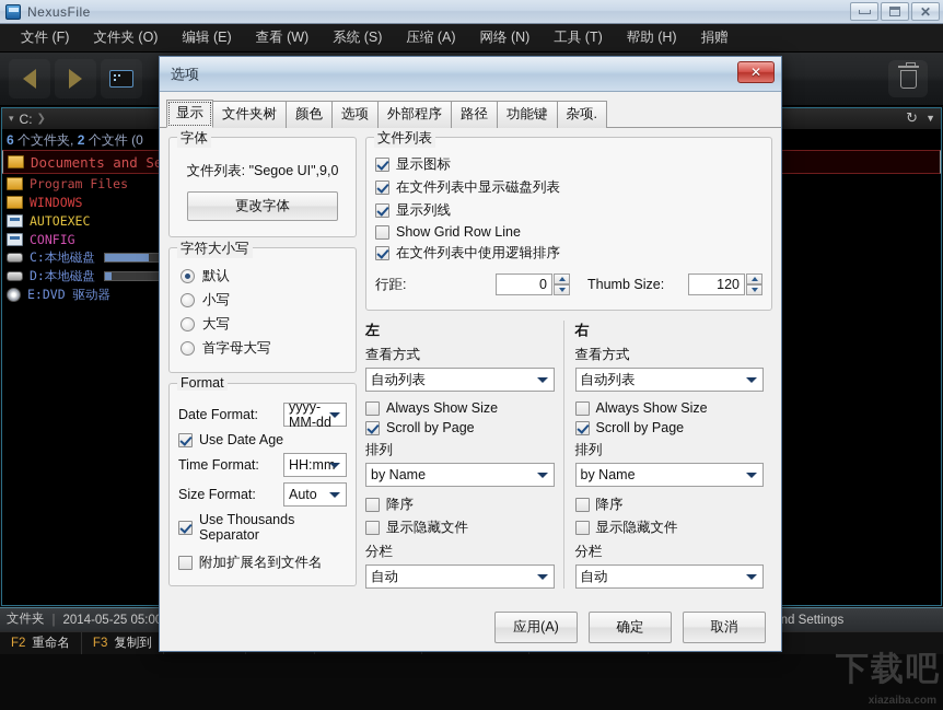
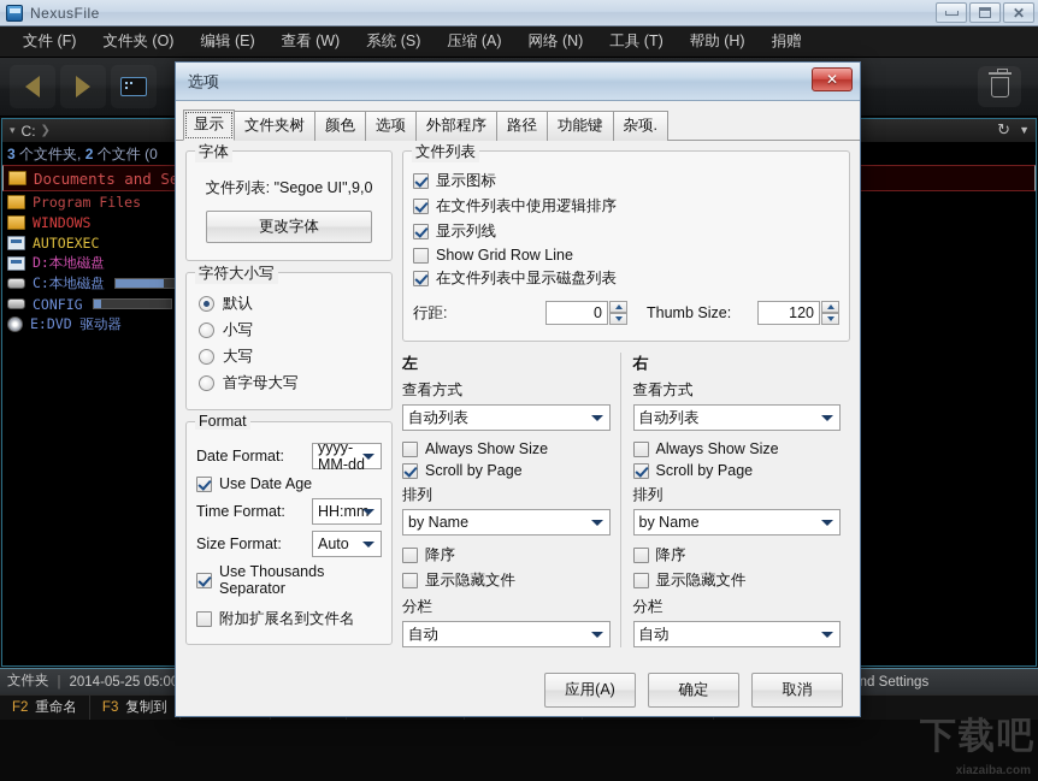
  NexusFile
  ✕
  文件 (F)
  文件夹 (O)
  编辑 (E)
  查看 (W)
  系统 (S)
  压缩 (A)
  网络 (N)
  工具 (T)
  帮助 (H)
  捐赠
  ▾
  C:
  ❯
- 6
+ 3
  个文件夹,
  2
  个文件 (0
  Documents and S
  Program Files
  WINDOWS
  AUTOEXEC
- CONFIG
+ D:本地磁盘
  C:本地磁盘
- D:本地磁盘
+ CONFIG
  E:DVD 驱动器
  ↻
  ▼
  文件夹
  |
  2014-05-25 05:0
  F2
  重命名
  F3
  复制到
  下载吧
  xiazaiba.com
  选项
  ✕
  显示
  文件夹树
  颜色
  选项
  外部程序
  路径
  功能键
  杂项.
  字体
  文件列表: "Segoe UI",9,0
  更改字体
  字符大小写
  默认
  小写
  大写
  首字母大写
  Format
  Date Format:
  yyyy-MM-dd
  Use Date Age
  Time Format:
  HH:mm
  Size Format:
  Auto
  Use Thousands Separator
  附加扩展名到文件名
  文件列表
  显示图标
- 在文件列表中显示磁盘列表
+ 在文件列表中使用逻辑排序
  显示列线
  Show Grid Row Line
- 在文件列表中使用逻辑排序
+ 在文件列表中显示磁盘列表
  行距:
  0
  Thumb Size:
  120
  左
  查看方式
  自动列表
  Always Show Size
  Scroll by Page
  排列
  by Name
  降序
  显示隐藏文件
  分栏
  自动
  右
  查看方式
  自动列表
  Always Show Size
  Scroll by Page
  排列
  by Name
  降序
  显示隐藏文件
  分栏
  自动
  应用(A)
  确定
  取消
